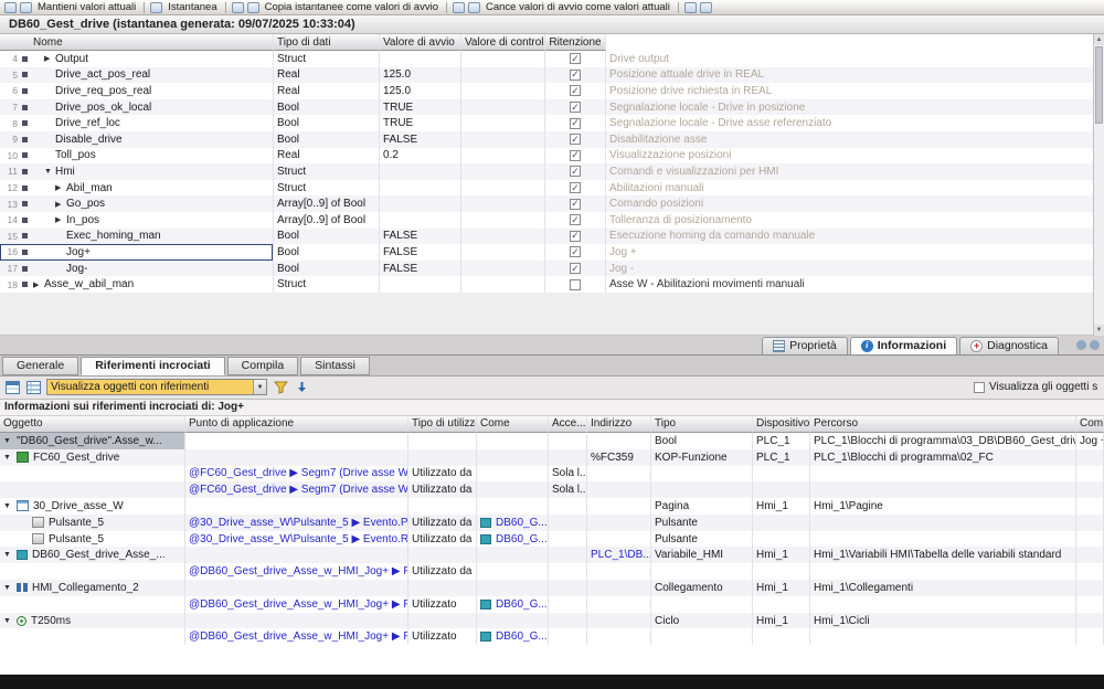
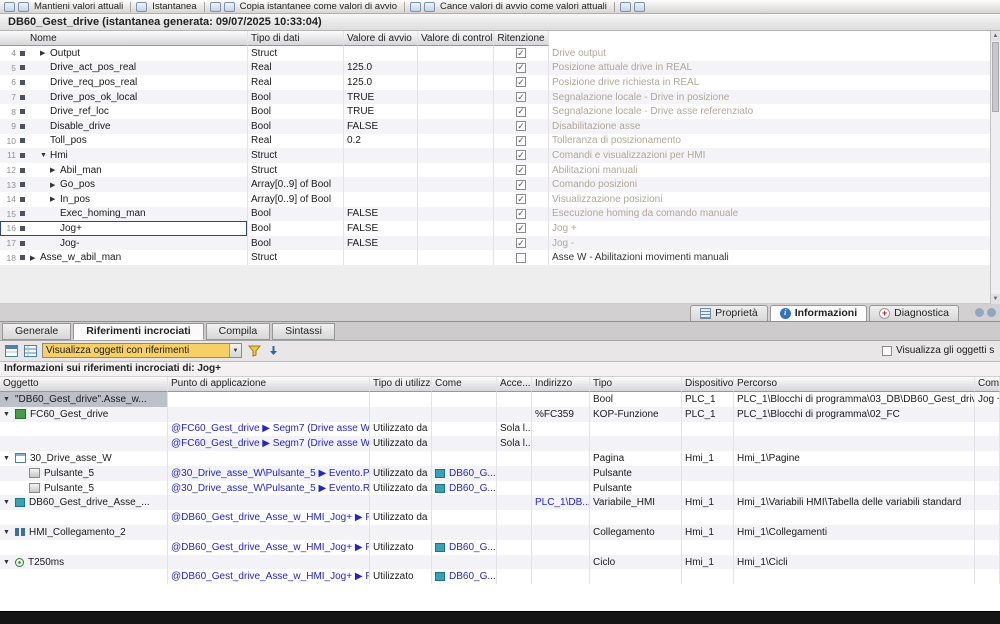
  Mantieni valori attuali
  Istantanea
  Copia istantanee come valori di avvio
  Cance valori di avvio come valori attuali
  DB60_Gest_drive (istantanea generata: 09/07/2025 10:33:04)
  Nome
  Tipo di dati
  Valore di avvio
  Valore di control
  Ritenzione
  4
  Output
  Struct
  Drive output
  5
  Drive_act_pos_real
  Real
  125.0
  Posizione attuale drive in REAL
  6
  Drive_req_pos_real
  Real
  125.0
  Posizione drive richiesta in REAL
  7
  Drive_pos_ok_local
  Bool
  TRUE
  Segnalazione locale - Drive in posizione
  8
  Drive_ref_loc
  Bool
  TRUE
  Segnalazione locale - Drive asse referenziato
  9
  Disable_drive
  Bool
  FALSE
  Disabilitazione asse
  10
  Toll_pos
  Real
  0.2
- Visualizzazione posizioni
+ Tolleranza di posizionamento
  11
  Hmi
  Struct
  Comandi e visualizzazioni per HMI
  12
  Abil_man
  Struct
  Abilitazioni manuali
  13
  Go_pos
  Array[0..9] of Bool
  Comando posizioni
  14
  In_pos
  Array[0..9] of Bool
- Tolleranza di posizionamento
+ Visualizzazione posizioni
  15
  Exec_homing_man
  Bool
  FALSE
  Esecuzione homing da comando manuale
  16
  Jog+
  Bool
  FALSE
  Jog +
  17
  Jog-
  Bool
  FALSE
  Jog -
  18
  Asse_w_abil_man
  Struct
  Asse W - Abilitazioni movimenti manuali
  Proprietà
  i
  Informazioni
  +
  Diagnostica
  Generale
  Riferimenti incrociati
  Compila
  Sintassi
  Visualizza oggetti con riferimenti
  Visualizza gli oggetti s
  Informazioni sui riferimenti incrociati di: Jog+
  Oggetto
  Punto di applicazione
  Tipo di utilizz
  Come
  Acce...
  Indirizzo
  Tipo
  Dispositivo
  Percorso
  "DB60_Gest_drive".Asse_w...
  Bool
  PLC_1
  PLC_1\Blocchi di programma\03_DB\DB60_Gest_driv
  Jog
  FC60_Gest_drive
  %FC359
  KOP-Funzione
  PLC_1
  PLC_1\Blocchi di programma\02_FC
  @FC60_Gest_drive ▶ Segm7 (Drive asse W
  Utilizzato da
  Sola l...
  @FC60_Gest_drive ▶ Segm7 (Drive asse W
  Utilizzato da
  Sola l...
  30_Drive_asse_W
  Pagina
  Hmi_1
  Hmi_1\Pagine
  Pulsante_5
  @30_Drive_asse_W\Pulsante_5 ▶ Evento.P
  Utilizzato da
  DB60_G...
  Pulsante
  Pulsante_5
  @30_Drive_asse_W\Pulsante_5 ▶ Evento.R
  Utilizzato da
  DB60_G...
  Pulsante
  DB60_Gest_drive_Asse_...
  PLC_1\DB..
  Variabile_HMI
  Hmi_1
  Hmi_1\Variabili HMI\Tabella delle variabili standard
  @DB60_Gest_drive_Asse_w_HMI_Jog+ ▶ P
  Utilizzato da
  HMI_Collegamento_2
  Collegamento
  Hmi_1
  Hmi_1\Collegamenti
  @DB60_Gest_drive_Asse_w_HMI_Jog+ ▶ P
  Utilizzato
  DB60_G...
  T250ms
  Ciclo
  Hmi_1
  Hmi_1\Cicli
  @DB60_Gest_drive_Asse_w_HMI_Jog+ ▶ P
  Utilizzato
  DB60_G...
